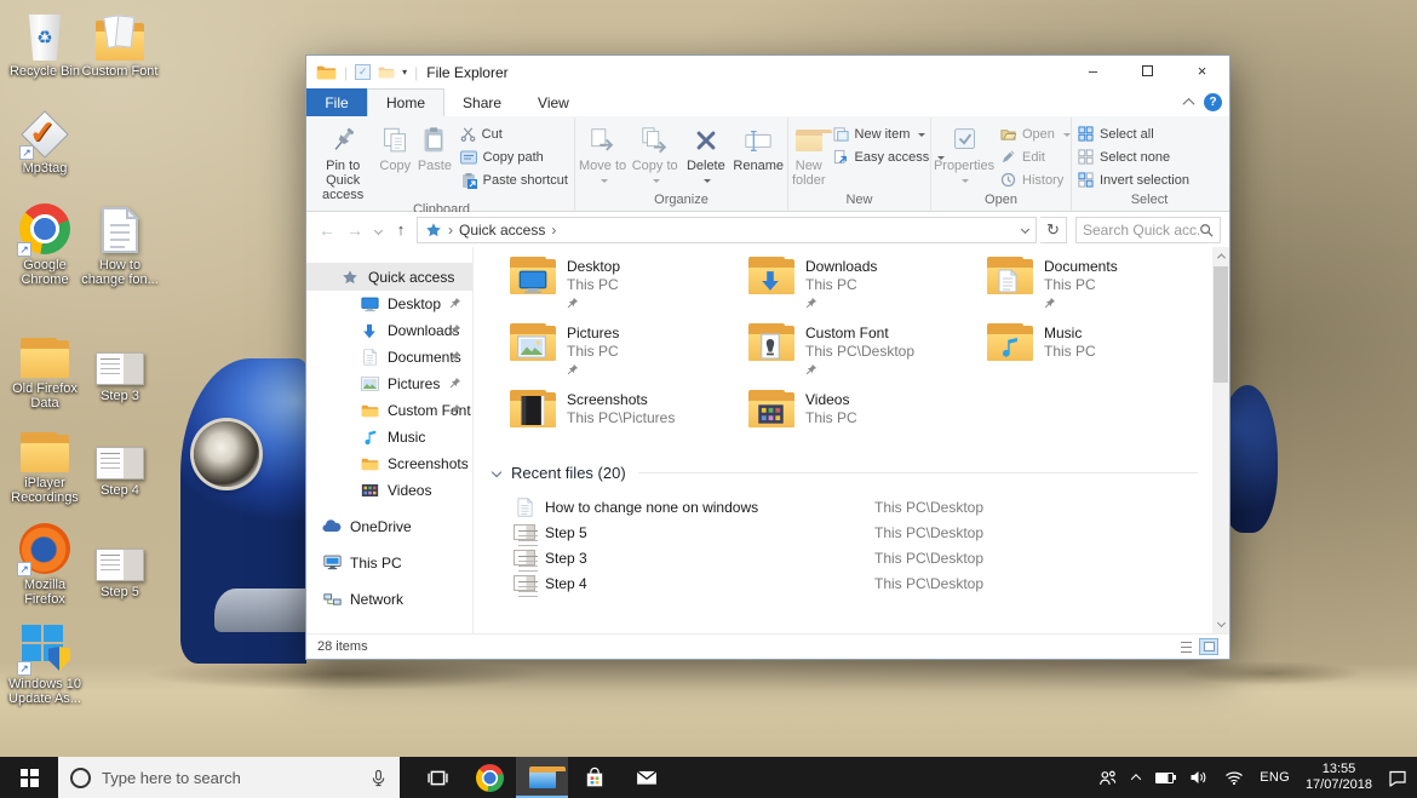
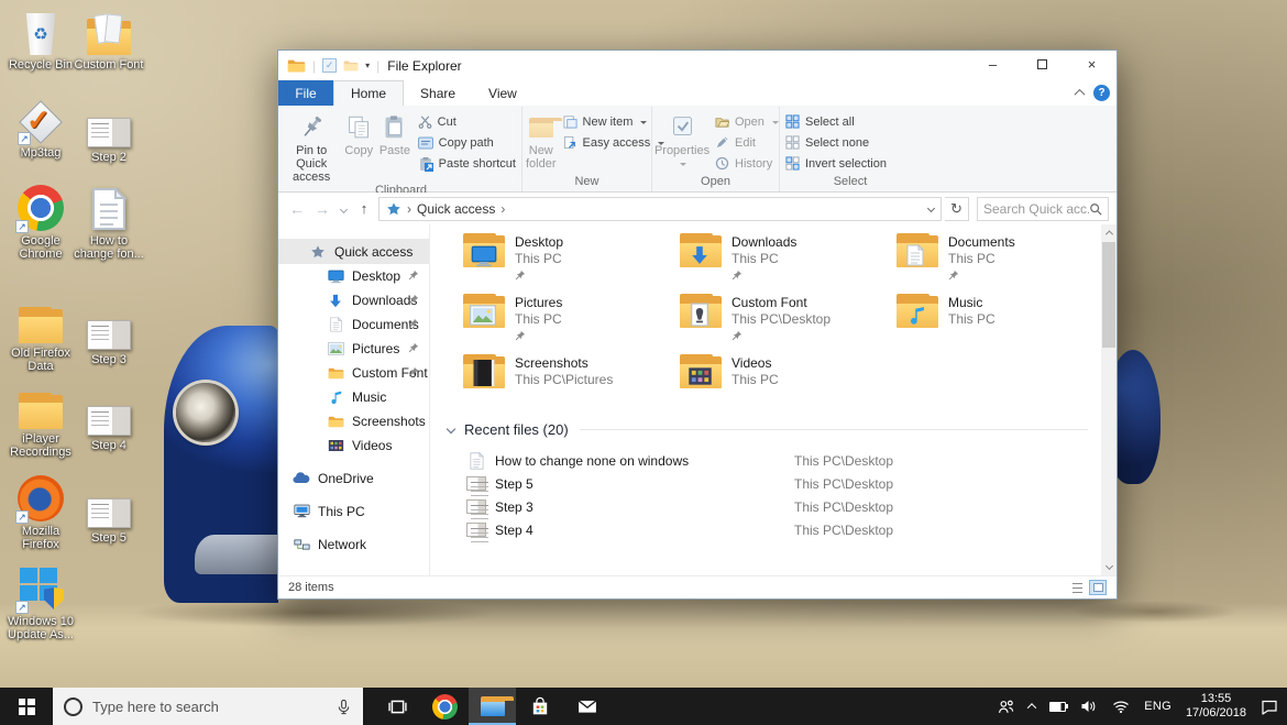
  ♻
  Recycle Bin
  ✓
  ↗
  Mp3tag
  ↗
  Google Chrome
  Old Firefox Data
  iPlayer Recordings
  ↗
  Mozilla Firefox
  ↗
  Windows 10 Update As...
  Custom Font
+ Step 2
  How to change fon...
  Step 3
  Step 4
  Step 5
  |
  ✓
  ▾
  |
  File Explorer
  –
  ×
  File
  Home
  Share
  View
  ?
  Pin to Quick access
  Copy
  Paste
  Cut
  Copy path
  Paste shortcut
  Clipboard
- Move to
- Copy to
- Delete
- Rename
- Organize
  New folder
  New item
  Easy access
  New
  Properties
  Open
  Edit
  History
  Open
  Select all
  Select none
  Invert selection
  Select
  ←
  →
  ↑
  ›
  Quick access
  ›
  ↻
  Search Quick acc.
  Quick access
  Desktop
  Download
  Documents
  Pictures
  Custom Fnt
  Music
  Screenshots
  Videos
  OneDrive
  This PC
  Network
  Desktop
  This PC
  Downloads
  This PC
  Documents
  This PC
  Pictures
  This PC
  Custom Font
  This PC\Desktop
  Music
  This PC
  Screenshots
  This PC\Pictures
  Videos
  This PC
  Recent files (20)
  How to change none on windows
  This PC\Desktop
  Step 5
  This PC\Desktop
  Step 3
  This PC\Desktop
  Step 4
  This PC\Desktop
  28 items
  Type here to search
  ENG
  13:55
- 17/07/2018
+ 17/06/2018
